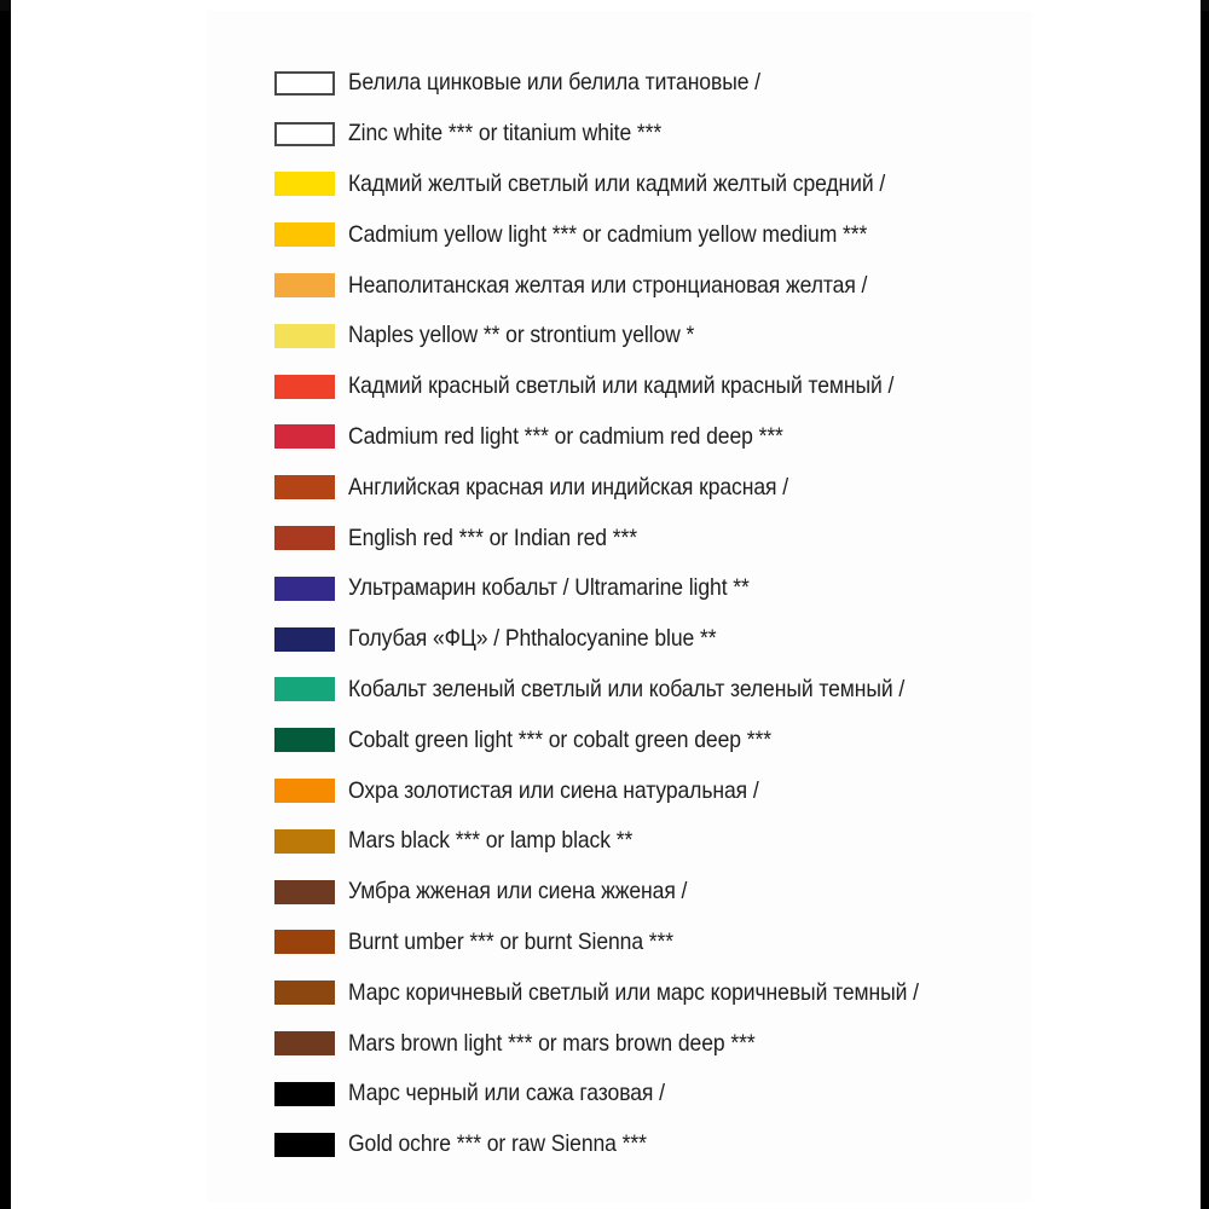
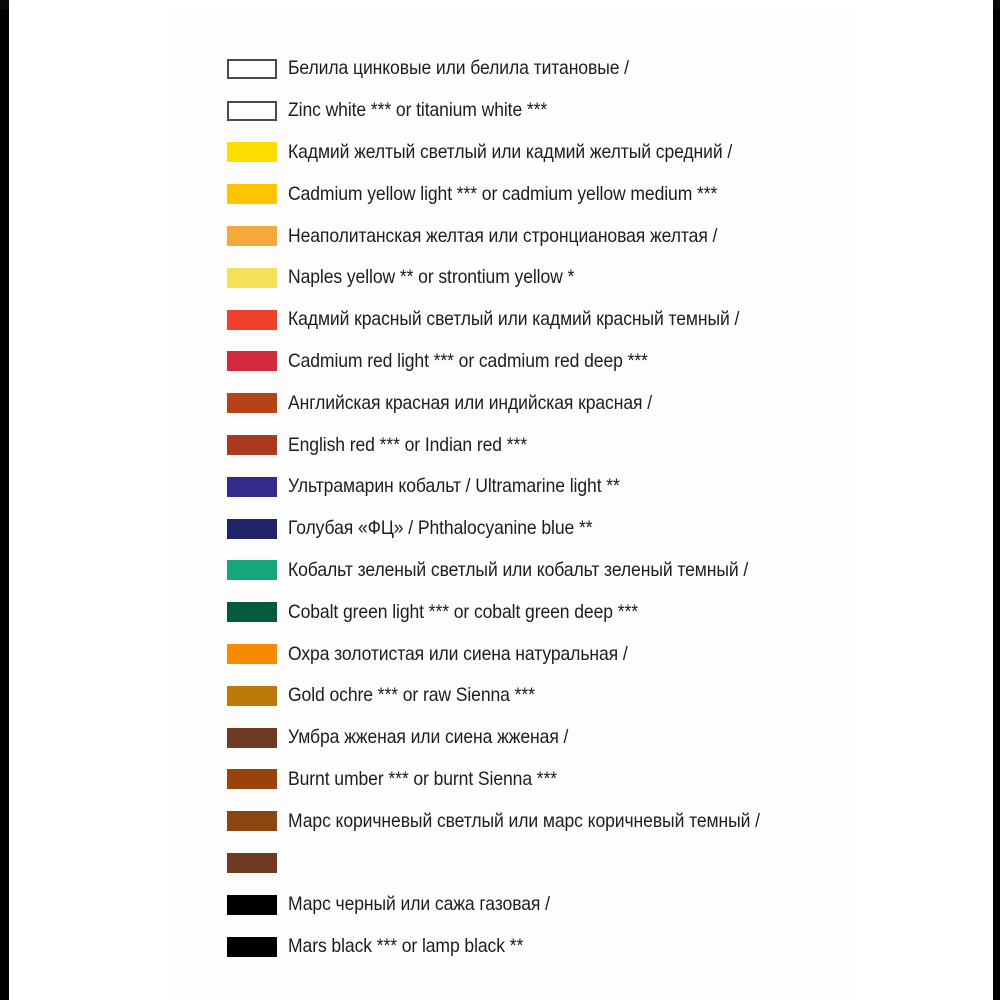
  Белила цинковые или белила титановые /
  Zinc white *** or titanium white ***
  Кадмий желтый светлый или кадмий желтый средний /
  Cadmium yellow light *** or cadmium yellow medium ***
  Неаполитанская желтая или стронциановая желтая /
  Naples yellow ** or strontium yellow *
  Кадмий красный светлый или кадмий красный темный /
  Cadmium red light *** or cadmium red deep ***
  Английская красная или индийская красная /
  English red *** or Indian red ***
  Ультрамарин кобальт / Ultramarine light **
  Голубая «ФЦ» / Phthalocyanine blue **
  Кобальт зеленый светлый или кобальт зеленый темный /
  Cobalt green light *** or cobalt green deep ***
  Охра золотистая или сиена натуральная /
- Mars black *** or lamp black **
+ Gold ochre *** or raw Sienna ***
  Умбра жженая или сиена жженая /
  Burnt umber *** or burnt Sienna ***
  Марс коричневый светлый или марс коричневый темный /
- Mars brown light *** or mars brown deep ***
  Марс черный или сажа газовая /
- Gold ochre *** or raw Sienna ***
+ Mars black *** or lamp black **
